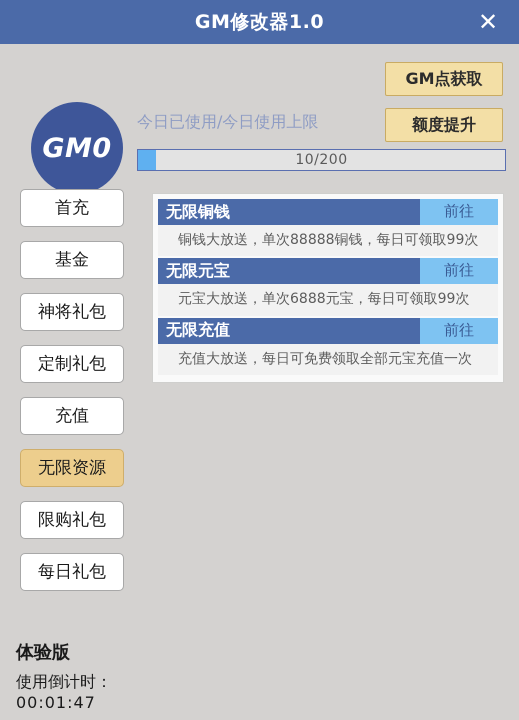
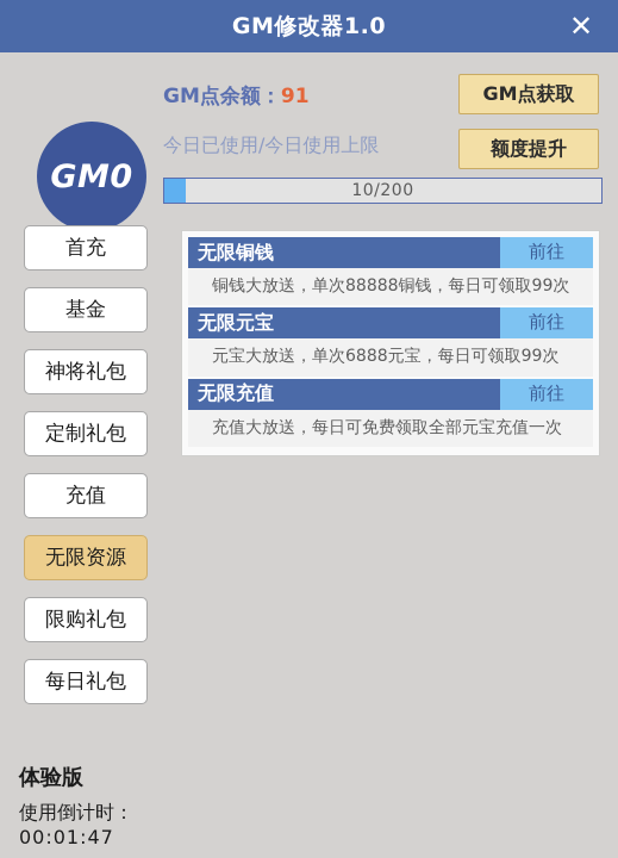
  GM修改器1.0
  ✕
  GM0
+ GM点余额：91
  今日已使用/今日使用上限
  GM点获取
  额度提升
  10/200
  首充
  基金
  神将礼包
  定制礼包
  充值
  无限资源
  限购礼包
  每日礼包
  无限铜钱
  前往
  铜钱大放送，单次88888铜钱，每日可领取99次
  无限元宝
  前往
  元宝大放送，单次6888元宝，每日可领取99次
  无限充值
  前往
  充值大放送，每日可免费领取全部元宝充值一次
  体验版
  使用倒计时：
  00:01:47
